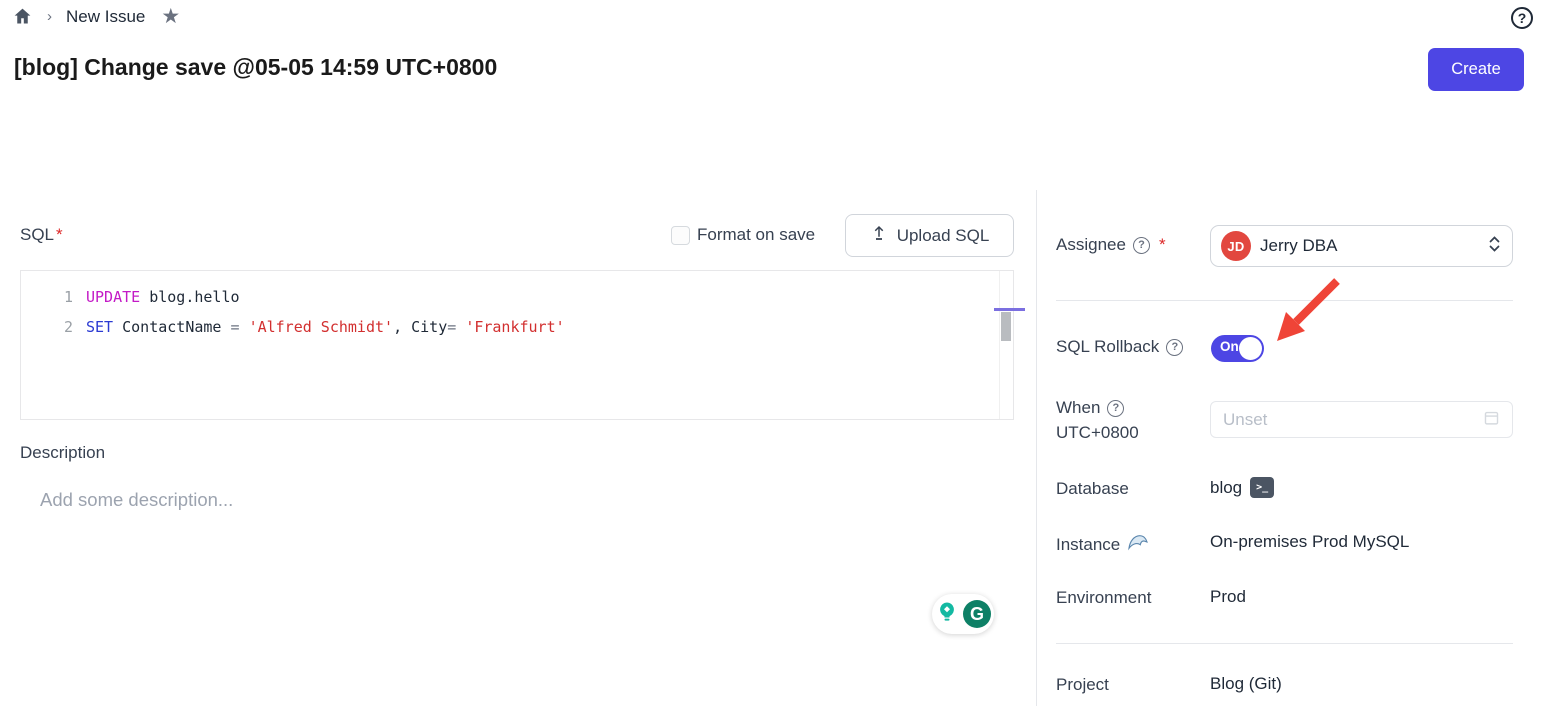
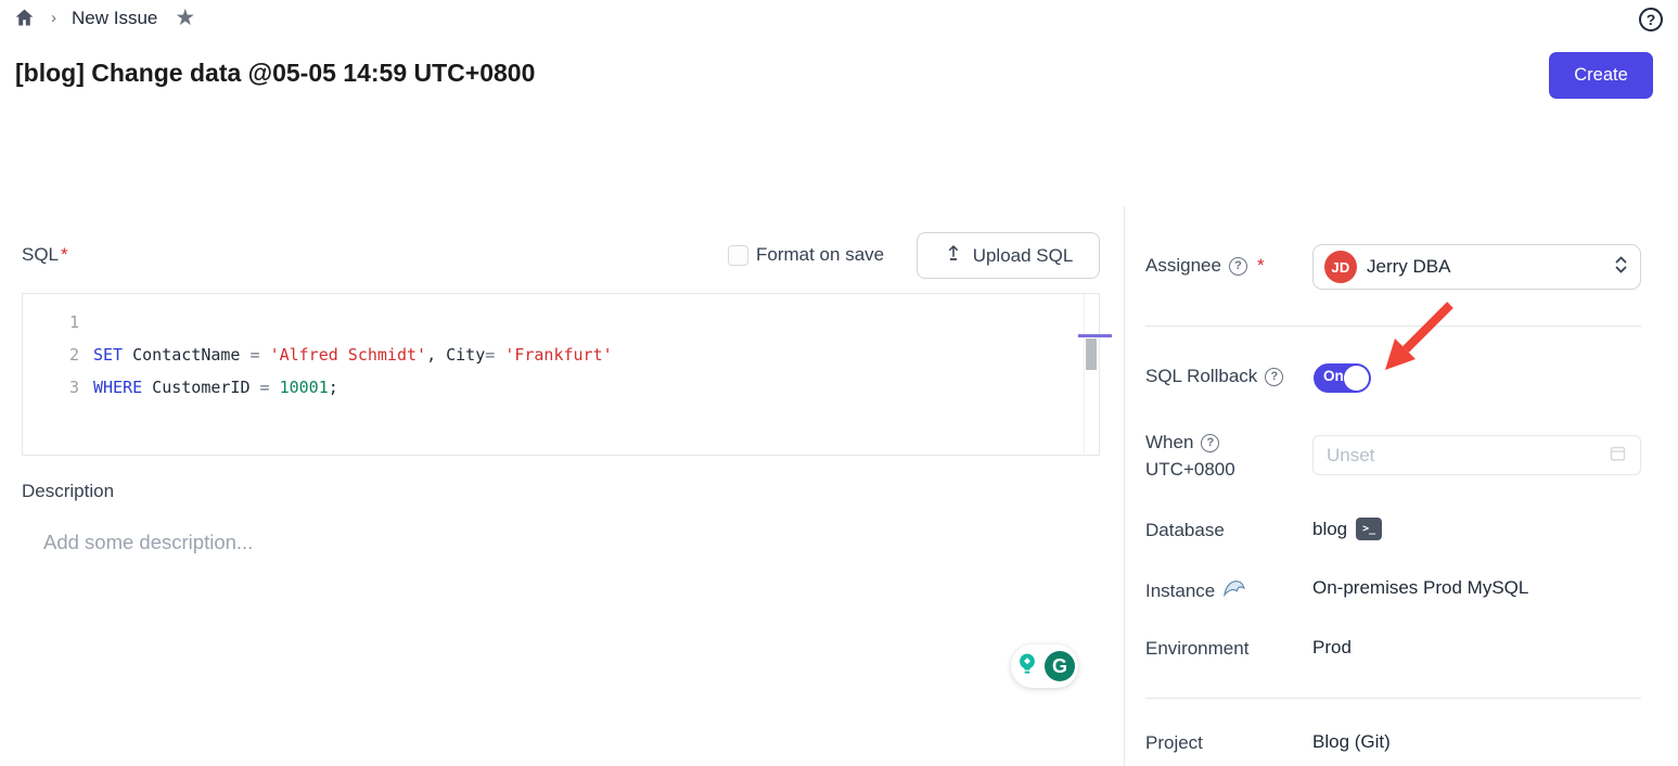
  ›
  New Issue
  ★
  ?
- [blog] Change save @05-05 14:59 UTC+0800
+ [blog] Change data @05-05 14:59 UTC+0800
  Create
  SQL*
  Format on save
  Upload SQL
  1
- UPDATE blog.hello
  2
  SET ContactName = 'Alfred Schmidt', City= 'Frankfurt'
+ 3
+ WHERE CustomerID = 10001;
  Description
  Add some description...
  G
  Assignee
  ?
  *
  JD
  Jerry DBA
  SQL Rollback
  ?
  On
  When
  ?
  UTC+0800
  Unset
  Database
  blog
  >_
  Instance
  On-premises Prod MySQL
  Environment
  Prod
  Project
  Blog (Git)
